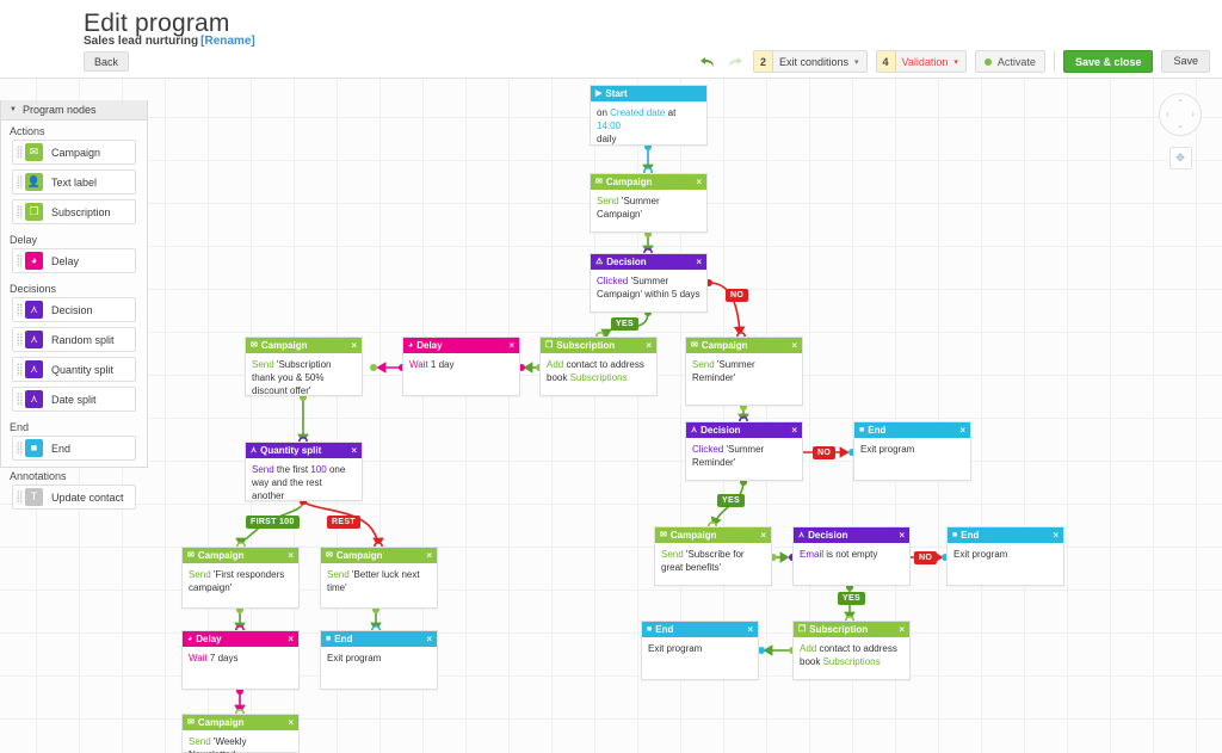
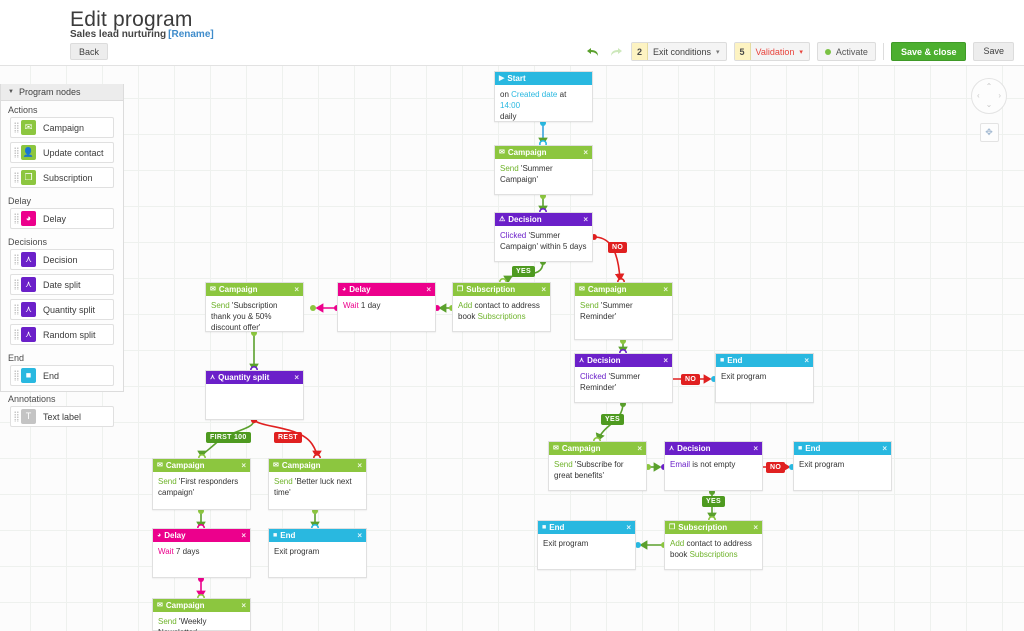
  Edit program
  Sales lead nurturing [Rename]
  Back
  2
  Exit conditions
- 4
+ 5
  Validation
  Activate
  Save & close
  Save
  Start
  on Created date at 14:00
  daily
  Campaign
  ×
  Send 'Summer Campaign'
  Decision
  ×
  Clicked 'Summer Campaign' within 5 days
  Subscription
  ×
  Add contact to address book Subscriptions
  Delay
  ×
  Wait 1 day
  Campaign
  ×
  Send 'Subscription thank you & 50% discount offer'
  Campaign
  ×
  Send 'Summer Reminder'
  Decision
  ×
  Clicked 'Summer Reminder'
  End
  ×
  Exit program
  Quantity split
  ×
- Send the first 100 one way and the rest another
  Campaign
  ×
  Send 'First responders campaign'
  Campaign
  ×
  Send 'Better luck next time'
  Delay
  ×
  Wait 7 days
  End
  ×
  Exit program
  Campaign
  ×
  Campaign
  ×
  Send 'Subscribe for great benefits'
  Decision
  ×
  Email is not empty
  End
  ×
  Exit program
  Subscription
  ×
  Add contact to address book Subscriptions
  End
  ×
  Exit program
  ⌃
  ⌄
  ‹
  ›
  ✥
  Program nodes
  Actions
  ✉
  Campaign
  👤
- Text label
+ Update contact
  ❐
  Subscription
  Delay
  ◕
  Delay
  Decisions
  ⋏
  Decision
  ⋏
- Random split
+ Date split
  ⋏
  Quantity split
  ⋏
- Date split
+ Random split
  End
  ■
  End
  Annotations
  T
- Update contact
+ Text label
